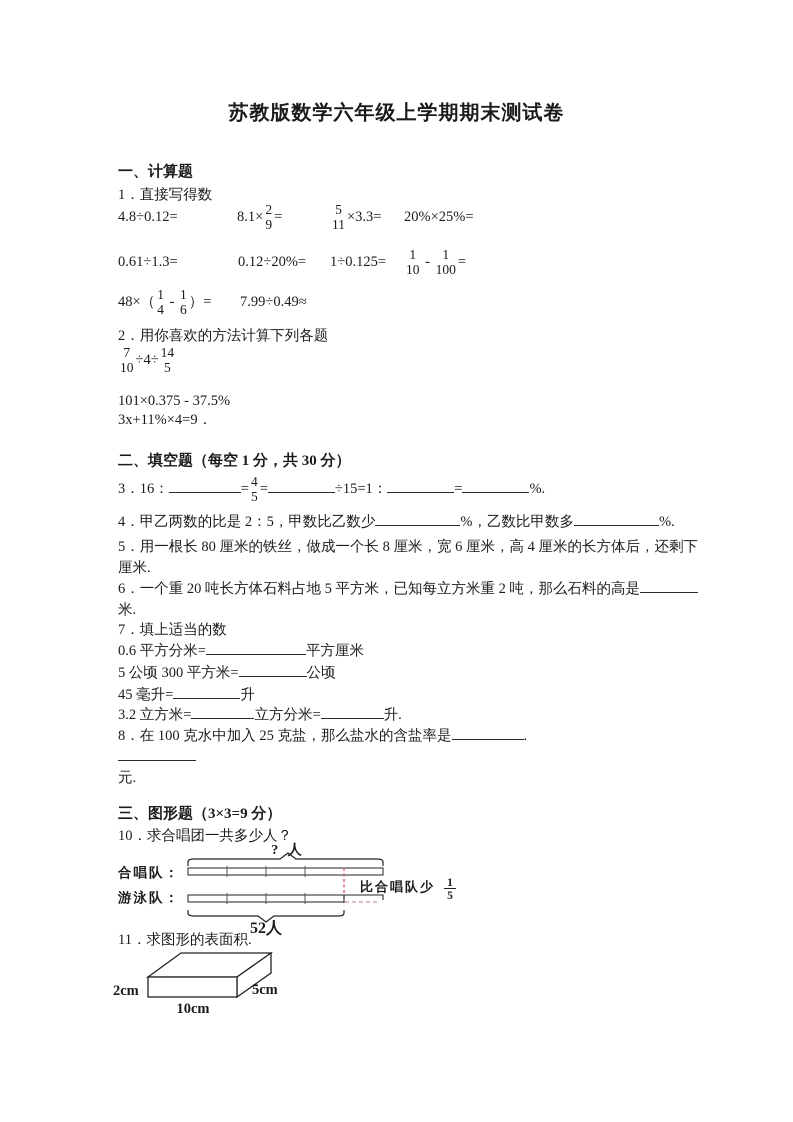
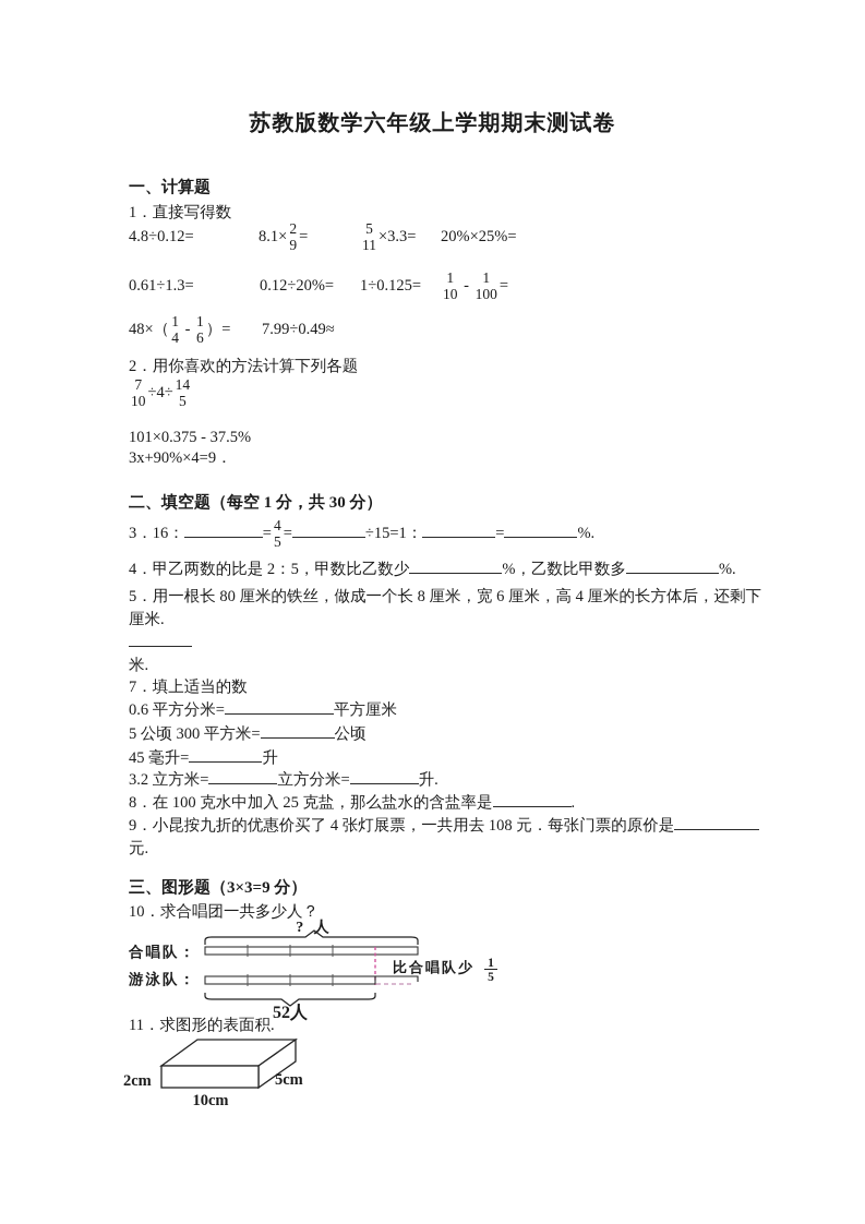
  苏教版数学六年级上学期期末测试卷
  一、计算题
  1．直接写得数
  4.8÷0.12=
  8.1×
  2
  9
  =
  5
  11
  ×3.3=
  20%×25%=
  0.61÷1.3=
  0.12÷20%=
  1÷0.125=
  1
  10
  -
  1
  100
  =
  48×（
  1
  4
  -
  1
  6
  ）=
  7.99÷0.49≈
  2．用你喜欢的方法计算下列各题
  7
  10
  ÷4÷
  14
  5
  101×0.375 - 37.5%
- 3x+11%×4=9．
+ 3x+90%×4=9．
  二、填空题（每空 1 分，共 30 分）
  3．16： =
  4
  5
  = ÷15=1： = %.
  4．甲乙两数的比是 2：5，甲数比乙数少 %，乙数比甲数多 %.
  5．用一根长 80 厘米的铁丝，做成一个长 8 厘米，宽 6 厘米，高 4 厘米的长方体后，还剩下
  厘米.
- 6．一个重 20 吨长方体石料占地 5 平方米，已知每立方米重 2 吨，那么石料的高是
  米.
  7．填上适当的数
  0.6 平方分米= 平方厘米
  5 公顷 300 平方米= 公顷
  45 毫升= 升
  3.2 立方米= 立方分米= 升.
  8．在 100 克水中加入 25 克盐，那么盐水的含盐率是 .
+ 9．小昆按九折的优惠价买了 4 张灯展票，一共用去 108 元．每张门票的原价是
  元.
  三、图形题（3×3=9 分）
  10．求合唱团一共多少人？
  合唱队：
  游泳队：
  ? 人
  比合唱队少
  1
  5
  52人
  11．求图形的表面积.
  2cm
  10cm
  5cm
